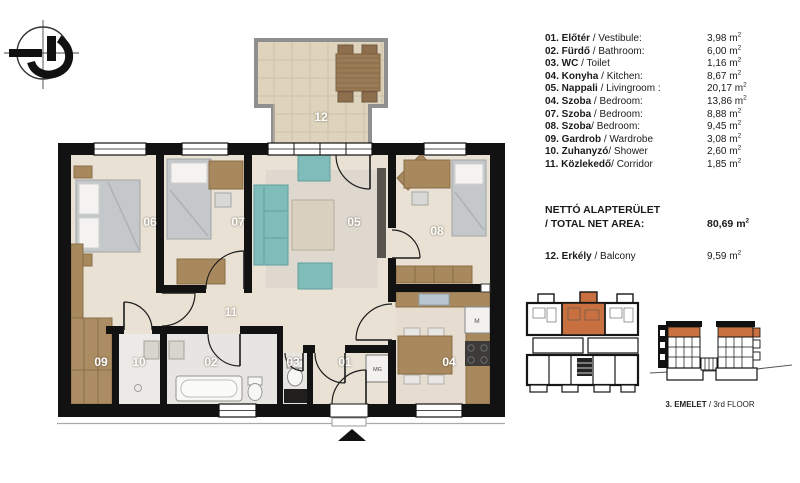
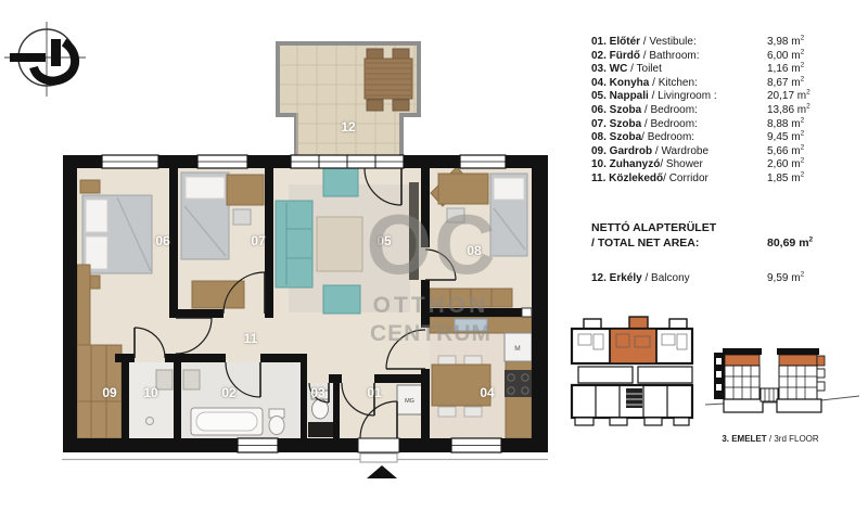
  12
  06
  07
  05
  08
  11
  09
  10
  02
  03
  01
  04
+ OC
+ OTTHON
+ CENTRUM
  01. Előtér / Vestibule:
  3,98 m
  02. Fürdő / Bathroom:
  6,00 m
  03. WC / Toilet
  1,16 m
  04. Konyha / Kitchen:
  8,67 m
  05. Nappali / Livingroom :
  20,17 m
- 04. Szoba / Bedroom:
+ 06. Szoba / Bedroom:
  13,86 m
  07. Szoba / Bedroom:
  8,88 m
  08. Szoba/ Bedroom:
  9,45 m
  09. Gardrob / Wardrobe
- 3,08 m
+ 5,66 m
  10. Zuhanyzó/ Shower
  2,60 m
  11. Közlekedő/ Corridor
  1,85 m
  NETTÓ ALAPTERÜLET
  / TOTAL NET AREA:
  80,69 m
  12. Erkély / Balcony
  9,59 m
  3. EMELET / 3rd FLOOR
